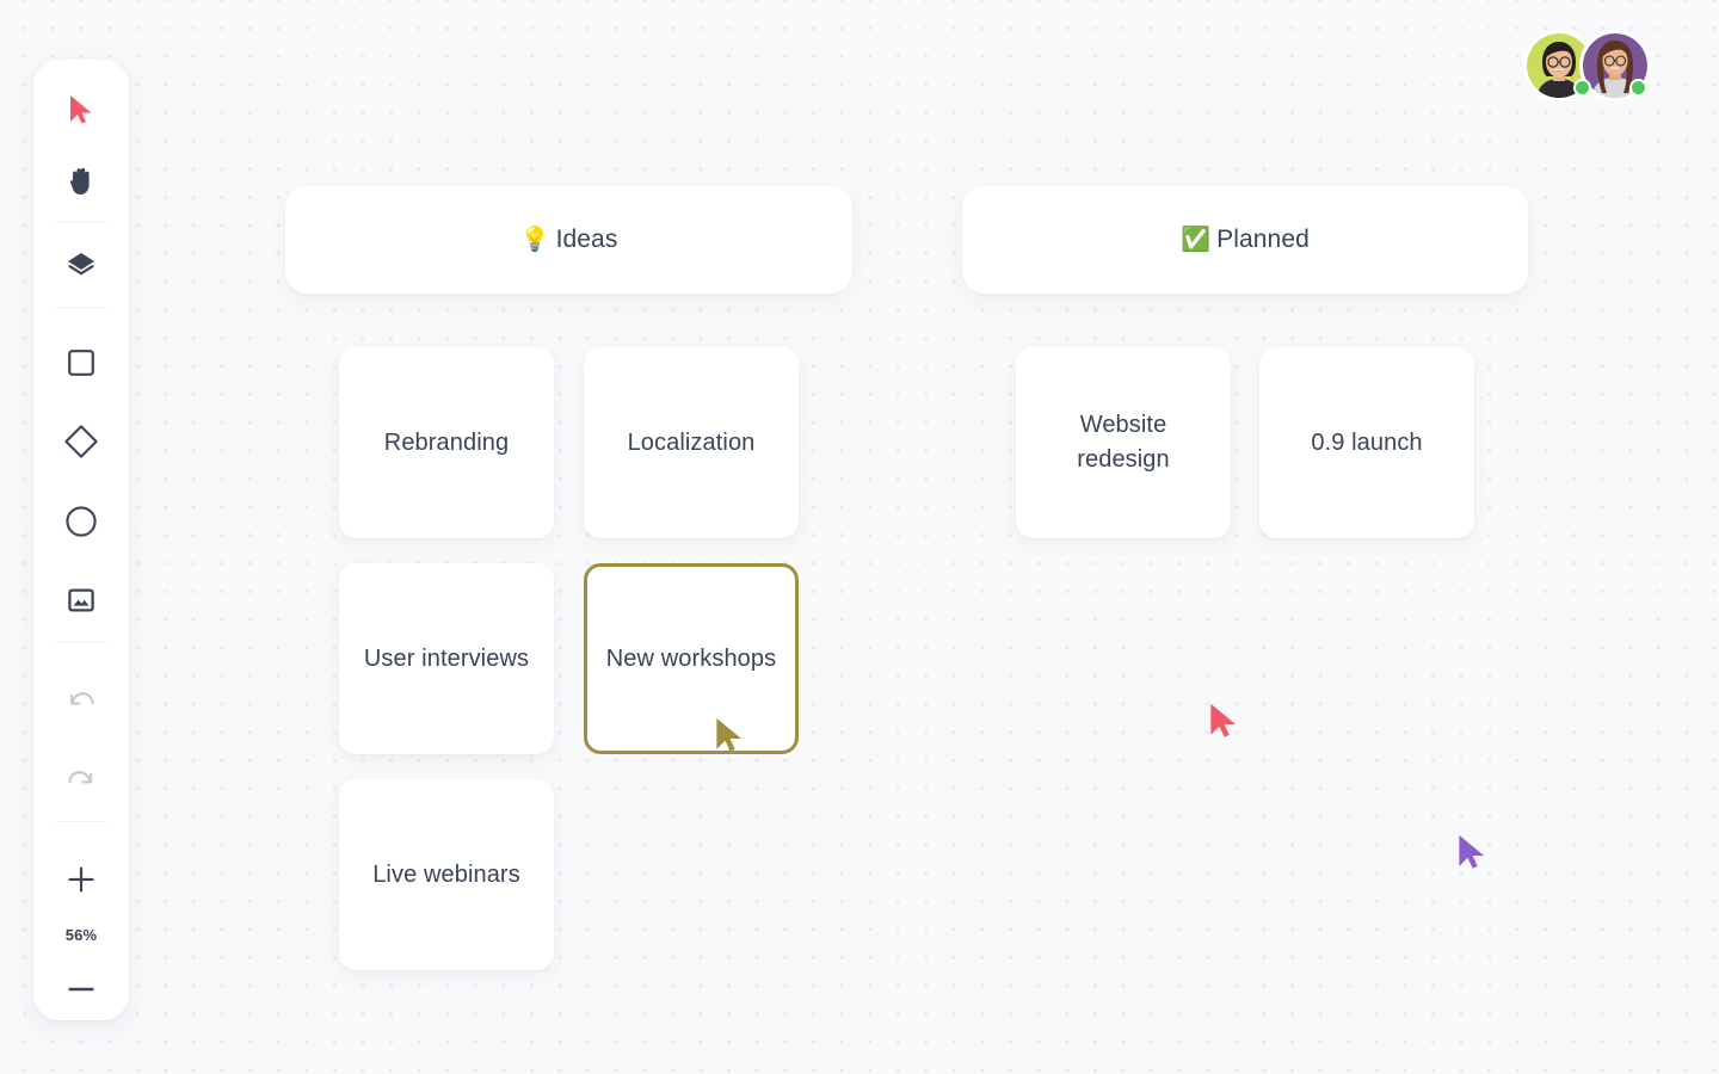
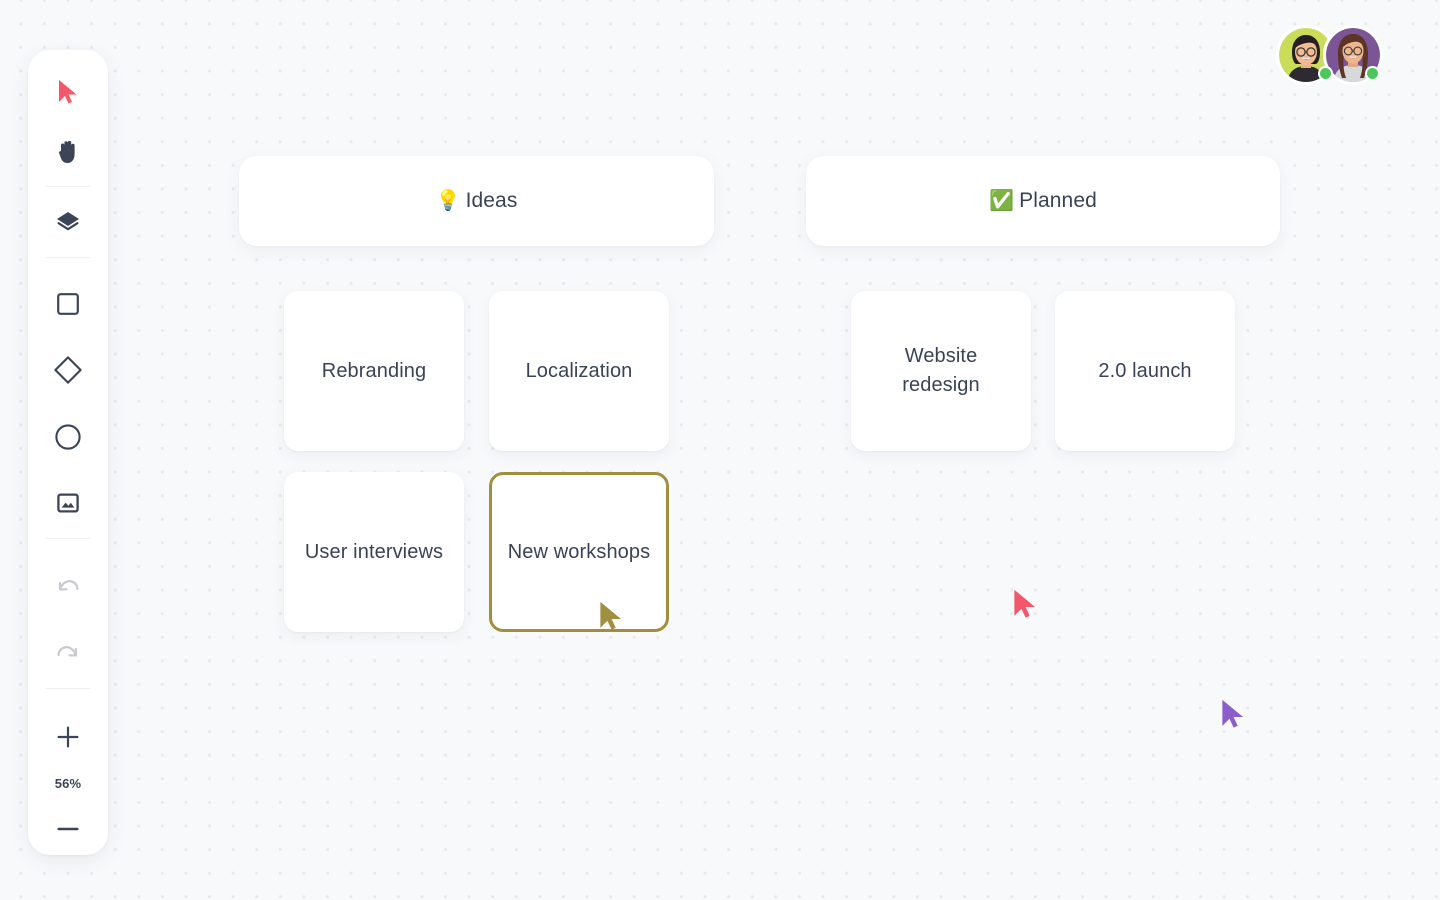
  56%
  💡
  Ideas
  ✅
  Planned
  Rebranding
  Localization
  User interviews
  New workshops
- Live webinars
  Website redesign
- 0.9 launch
+ 2.0 launch
